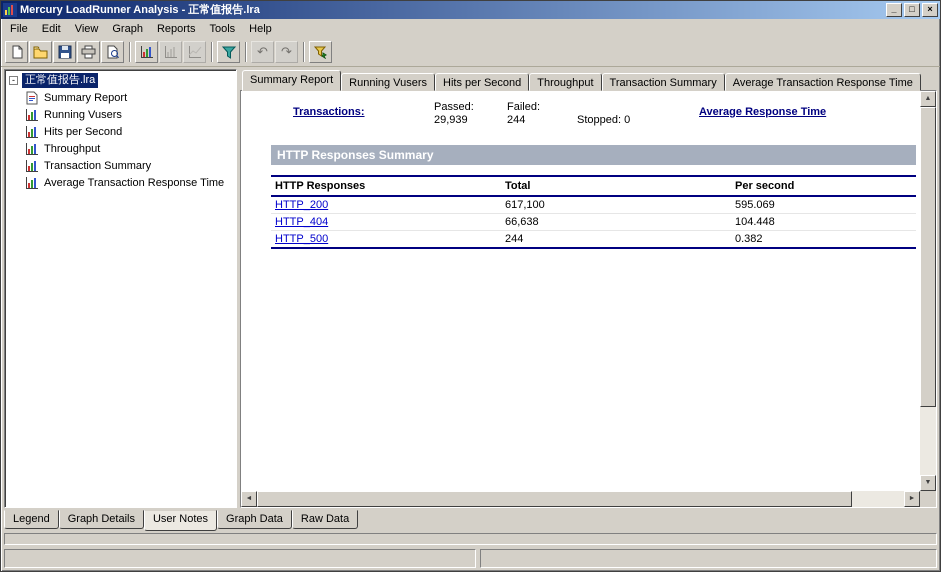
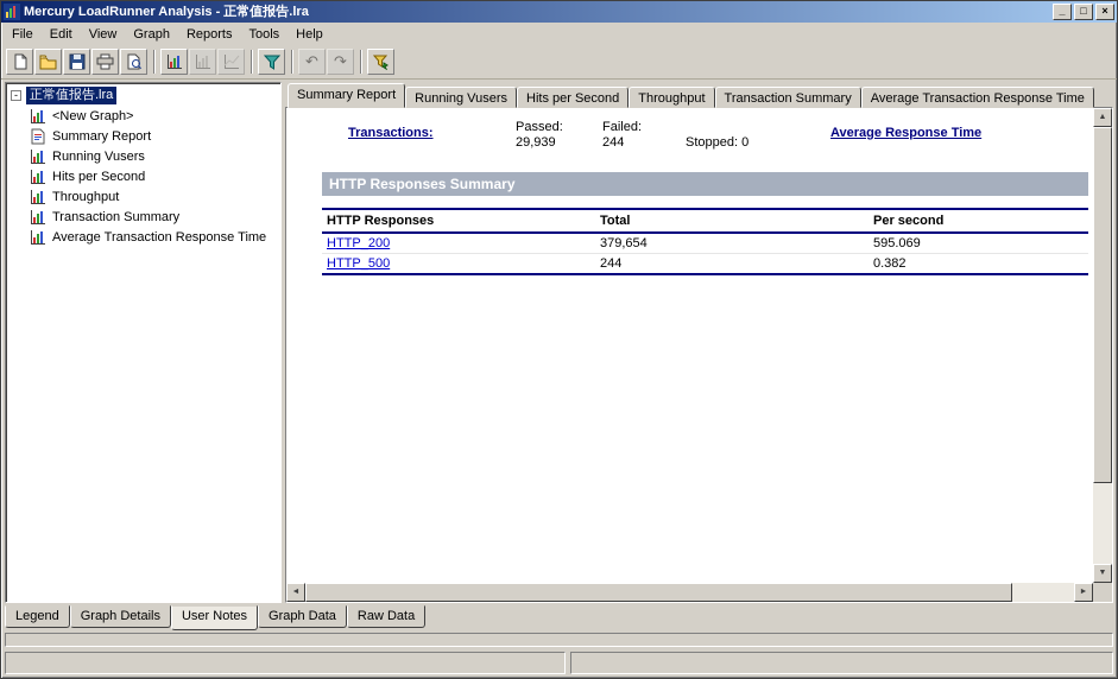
  Mercury LoadRunner Analysis - 正常值报告.lra
  _
  □
  ×
  File
  Edit
  View
  Graph
  Reports
  Tools
  Help
  ↶
  ↷
  -
  正常值报告.lra
+ <New Graph>
  Summary Report
  Running Vusers
  Hits per Second
  Throughput
  Transaction Summary
  Average Transaction Response Time
  Summary Report
  Running Vusers
  Hits per Second
  Throughput
  Transaction Summary
  Average Transaction Response Time
  Transactions:
  Passed:
  29,939
  Failed:
  244
  Stopped: 0
  Average Response Time
  HTTP Responses Summary
  HTTP Responses	Total	Per second
- HTTP_200	617,100	595.069
+ HTTP_200	379,654	595.069
- HTTP_404	66,638	104.448
  HTTP_500	244	0.382
  Legend
  Graph Details
  User Notes
  Graph Data
  Raw Data
